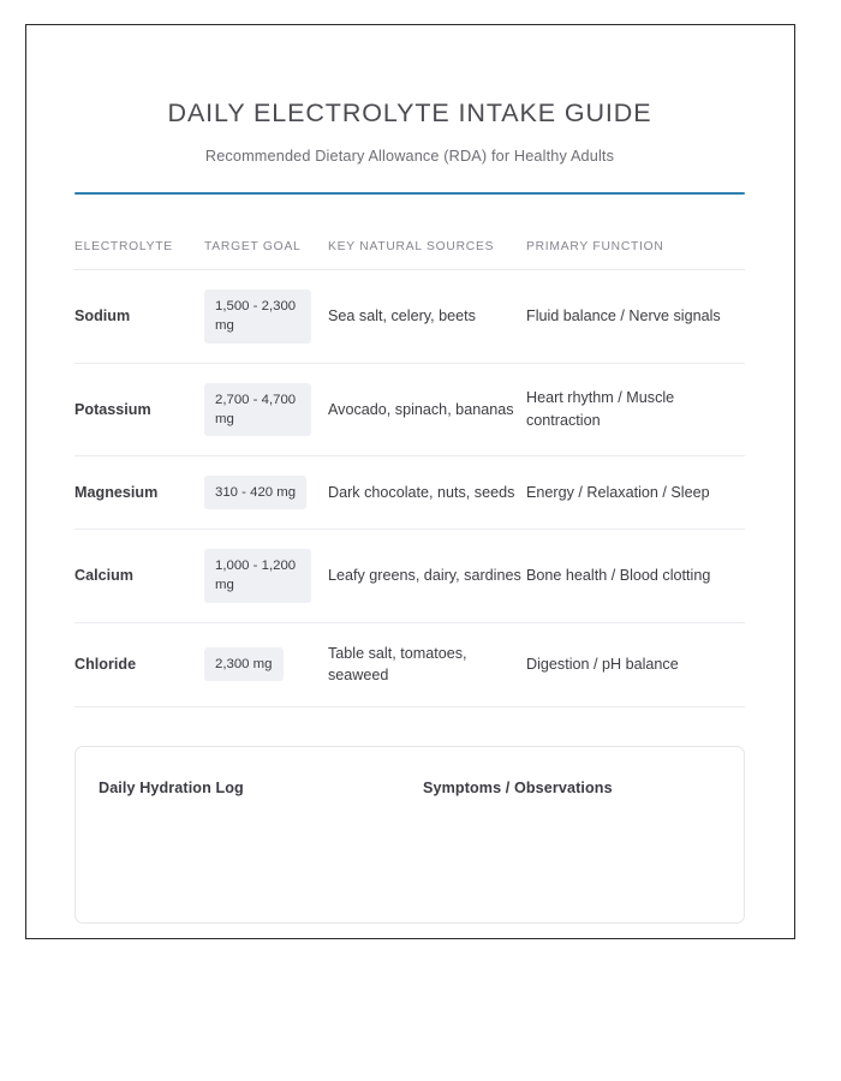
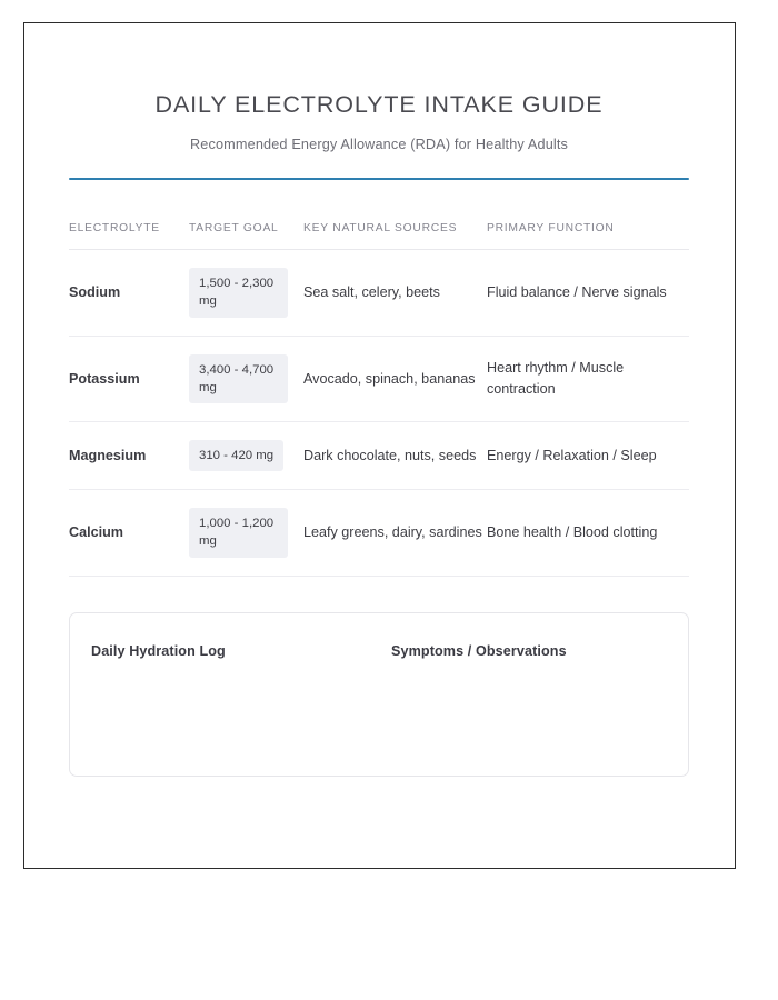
  DAILY ELECTROLYTE INTAKE GUIDE
- Recommended Dietary Allowance (RDA) for Healthy Adults
+ Recommended Energy Allowance (RDA) for Healthy Adults
  ELECTROLYTE	TARGET GOAL	KEY NATURAL SOURCES	PRIMARY FUNCTION
  Sodium	1,500 - 2,300 mg	Sea salt, celery, beets	Fluid balance / Nerve signals
- Potassium	2,700 - 4,700 mg	Avocado, spinach, bananas	Heart rhythm / Muscle contraction
+ Potassium	3,400 - 4,700 mg	Avocado, spinach, bananas	Heart rhythm / Muscle contraction
  Magnesium	310 - 420 mg	Dark chocolate, nuts, seeds	Energy / Relaxation / Sleep
  Calcium	1,000 - 1,200 mg	Leafy greens, dairy, sardines	Bone health / Blood clotting
- Chloride	2,300 mg	Table salt, tomatoes, seaweed	Digestion / pH balance
  Daily Hydration Log
  Symptoms / Observations
